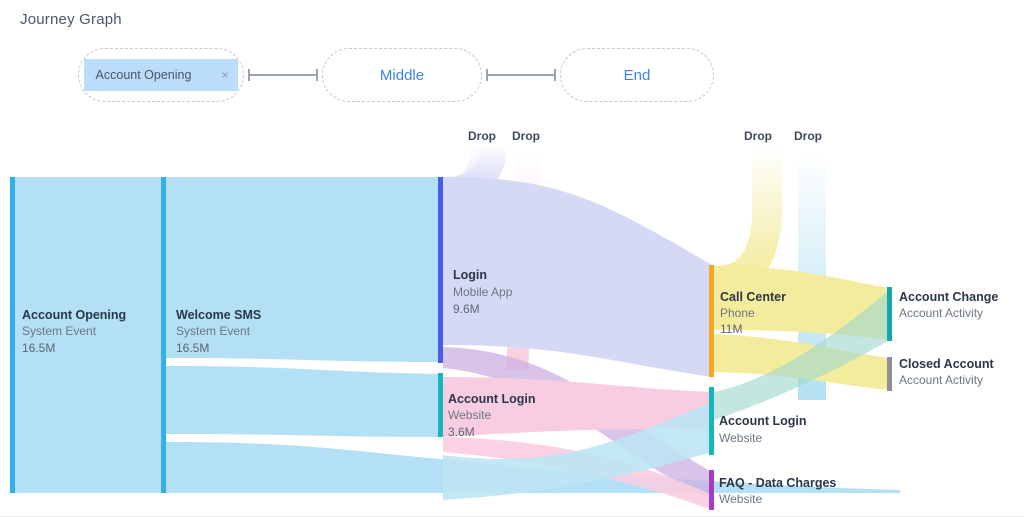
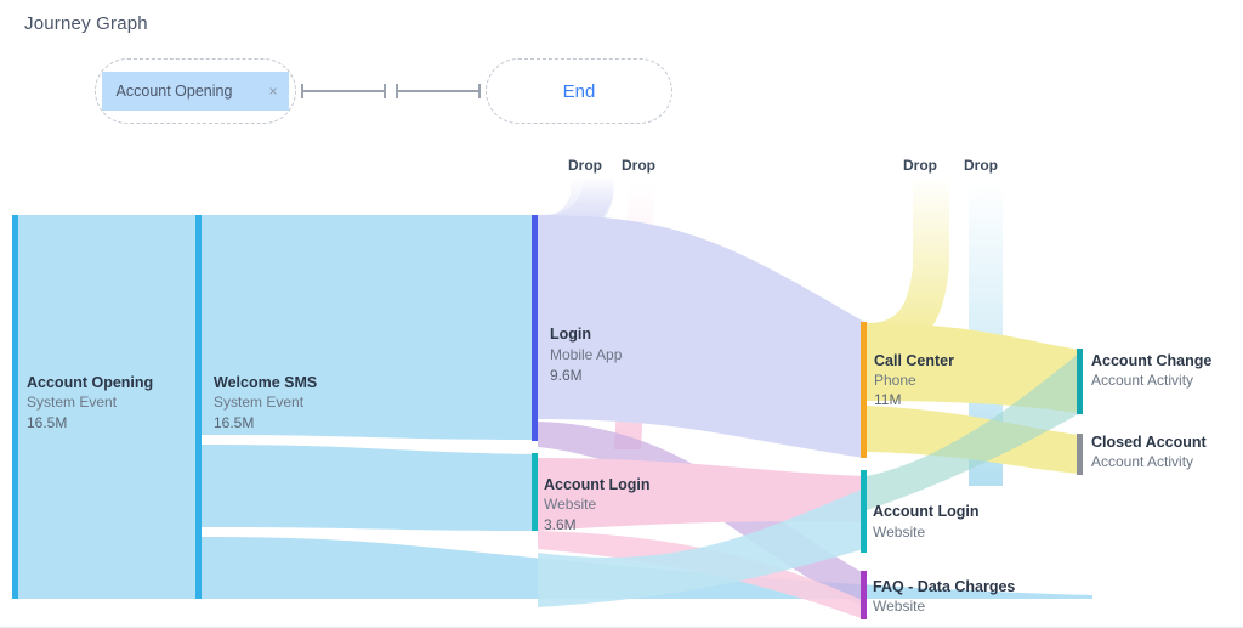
  Journey Graph
  Account Opening
  ×
- Middle
  End
  Drop
  Drop
  Drop
  Drop
  Account Opening
  System Event
  16.5M
  Welcome SMS
  System Event
  16.5M
  Login
  Mobile App
  9.6M
  Account Login
  Website
  3.6M
  Call Center
  Phone
  11M
  Account Login
  Website
  FAQ - Data Charges
  Website
  Account Change
  Account Activity
  Closed Account
  Account Activity
